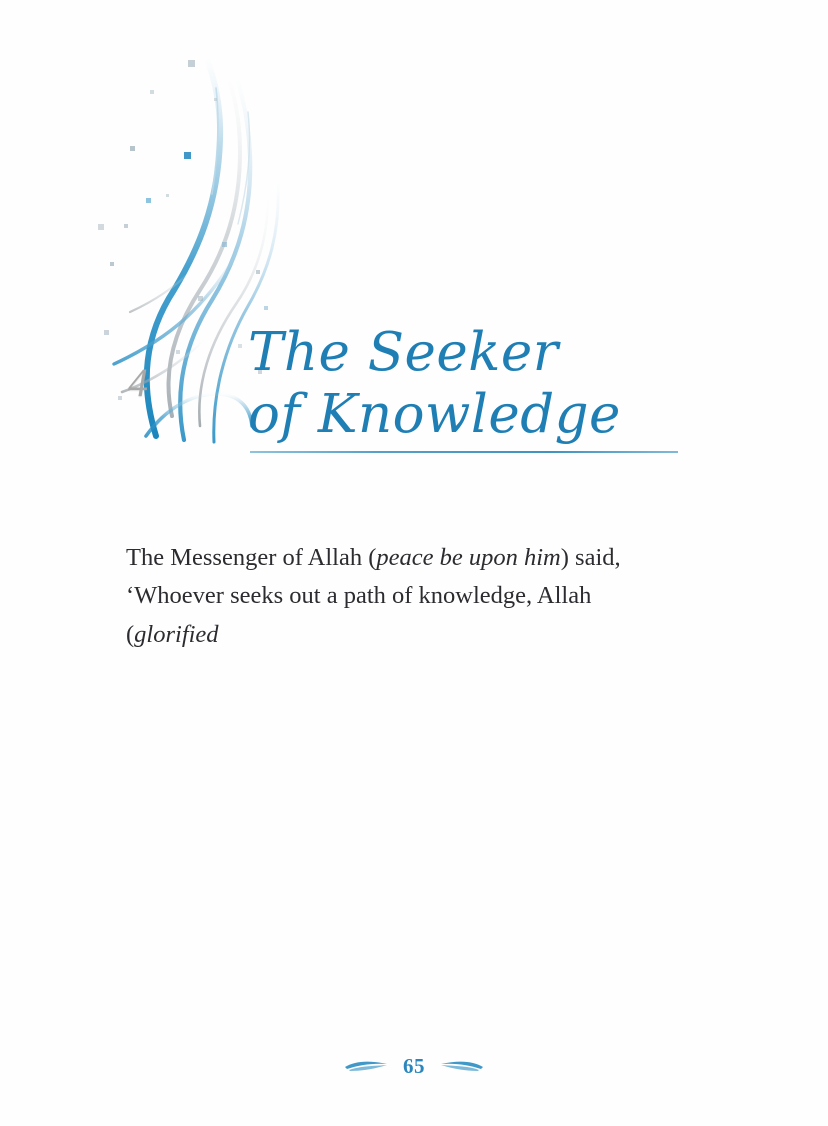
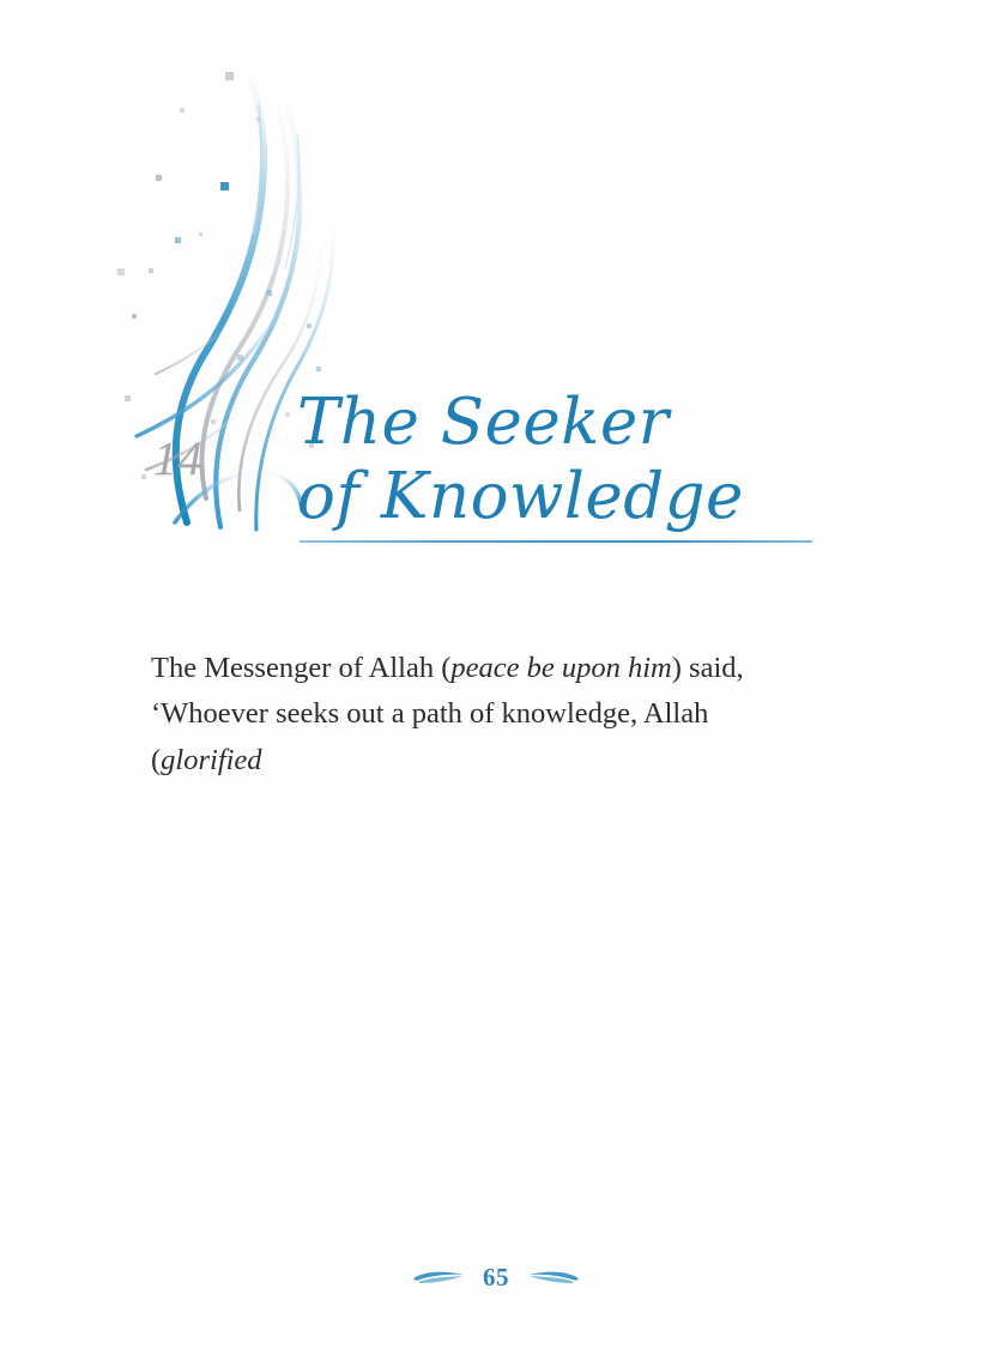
- 4
+ 14
  The Seeker
  of Knowledge
  The Messenger of Allah (peace be upon him) said, ‘Whoever seeks out a path of knowledge, Allah (glorified
  65
